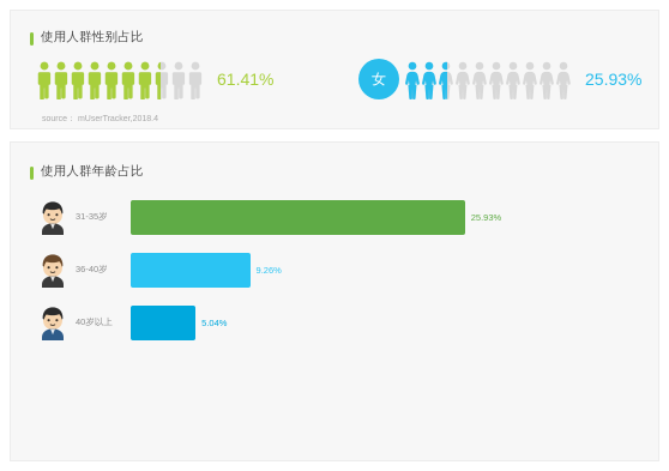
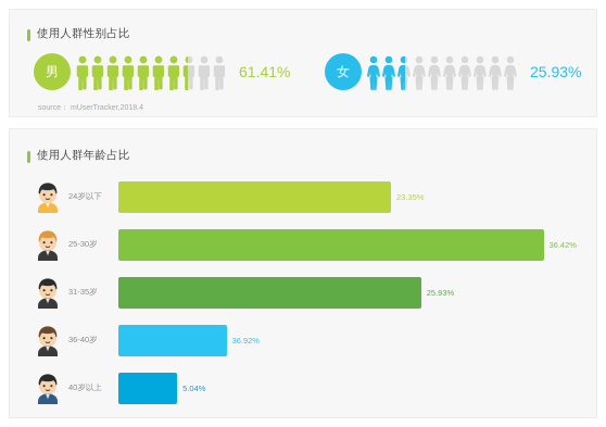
  使用人群性别占比
+ 男
  61.41%
  女
  25.93%
  使用人群年龄占比
+ 24岁以下
+ 23.35%
+ 25-30岁
+ 36.42%
  31-35岁
  25.93%
  36-40岁
- 9.26%
+ 36.92%
  40岁以上
  5.04%
